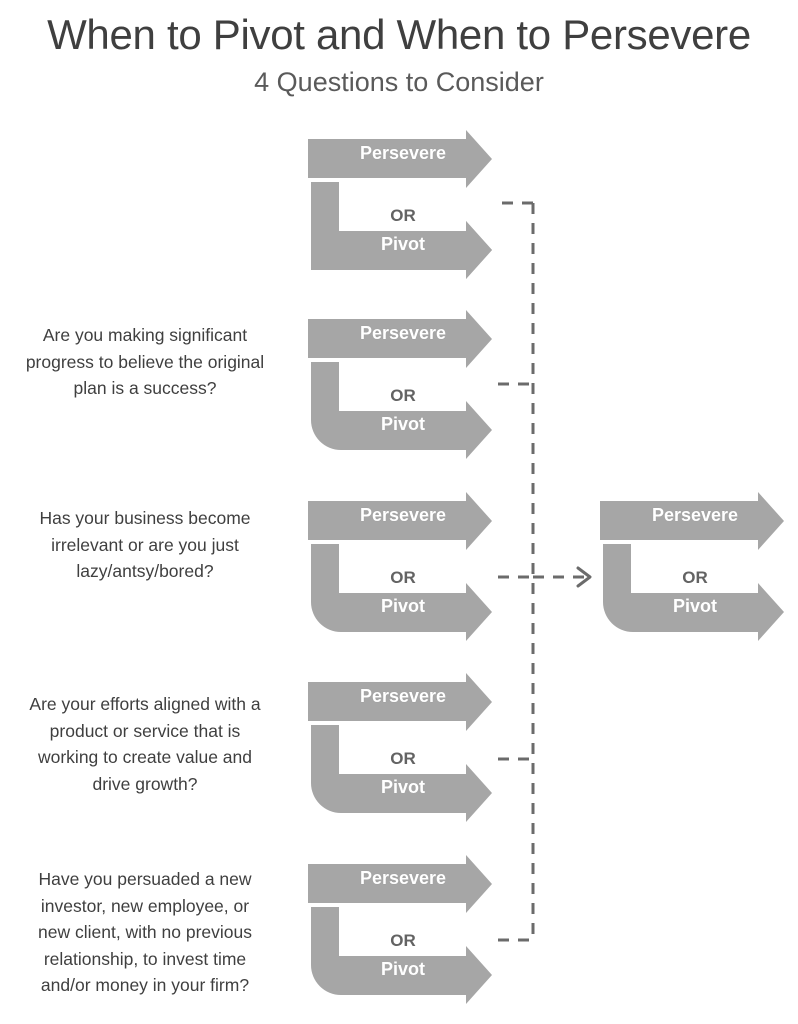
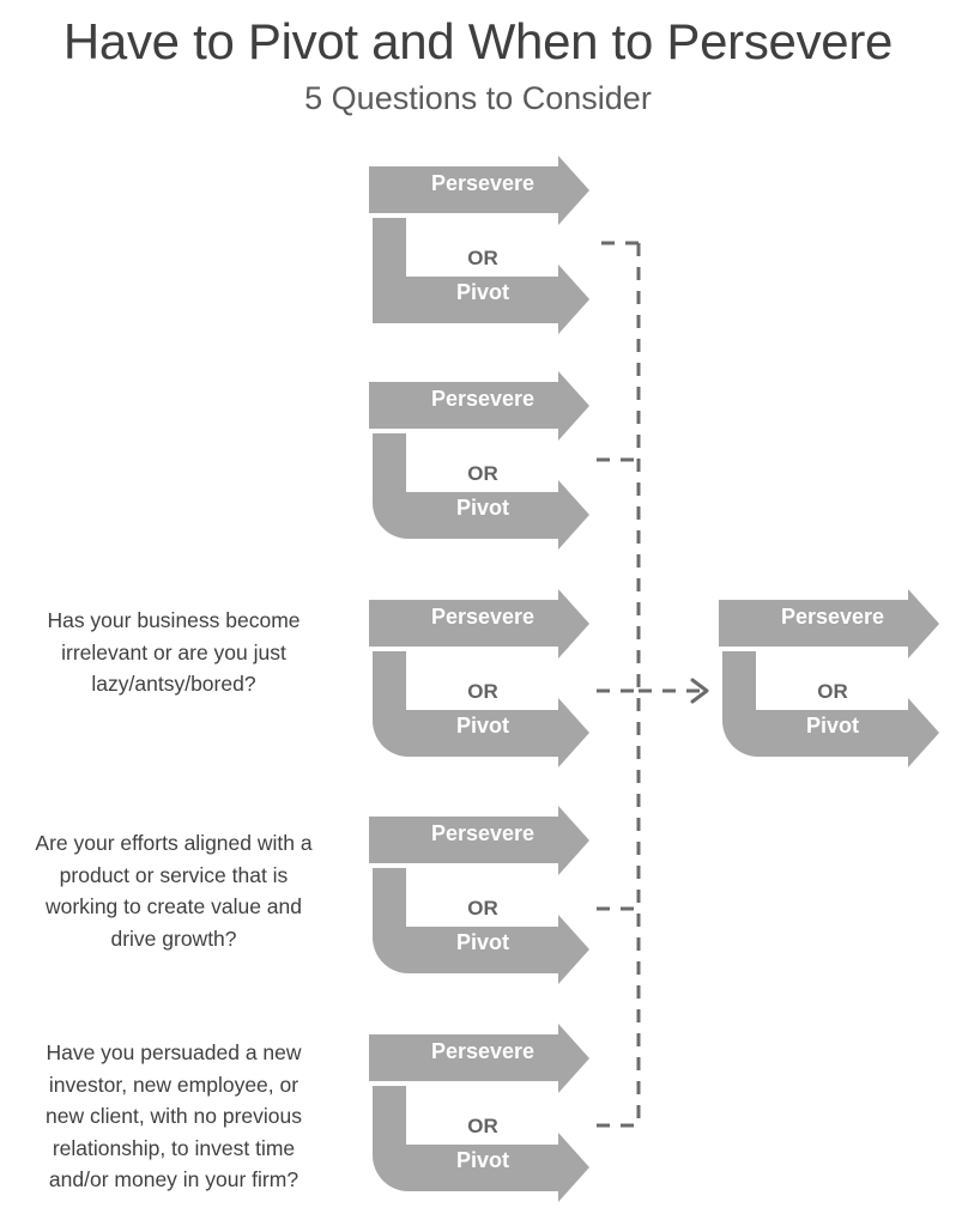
- When to Pivot and When to Persevere
+ Have to Pivot and When to Persevere
- 4 Questions to Consider
+ 5 Questions to Consider
- Are you making significant
- progress to believe the original
- plan is a success?
  Has your business become
  irrelevant or are you just
  lazy/antsy/bored?
  Are your efforts aligned with a
  product or service that is
  working to create value and
  drive growth?
  Have you persuaded a new
  investor, new employee, or
  new client, with no previous
  relationship, to invest time
  and/or money in your firm?
  Persevere
  OR
  Pivot
  Persevere
  OR
  Pivot
  Persevere
  OR
  Pivot
  Persevere
  OR
  Pivot
  Persevere
  OR
  Pivot
  Persevere
  OR
  Pivot
